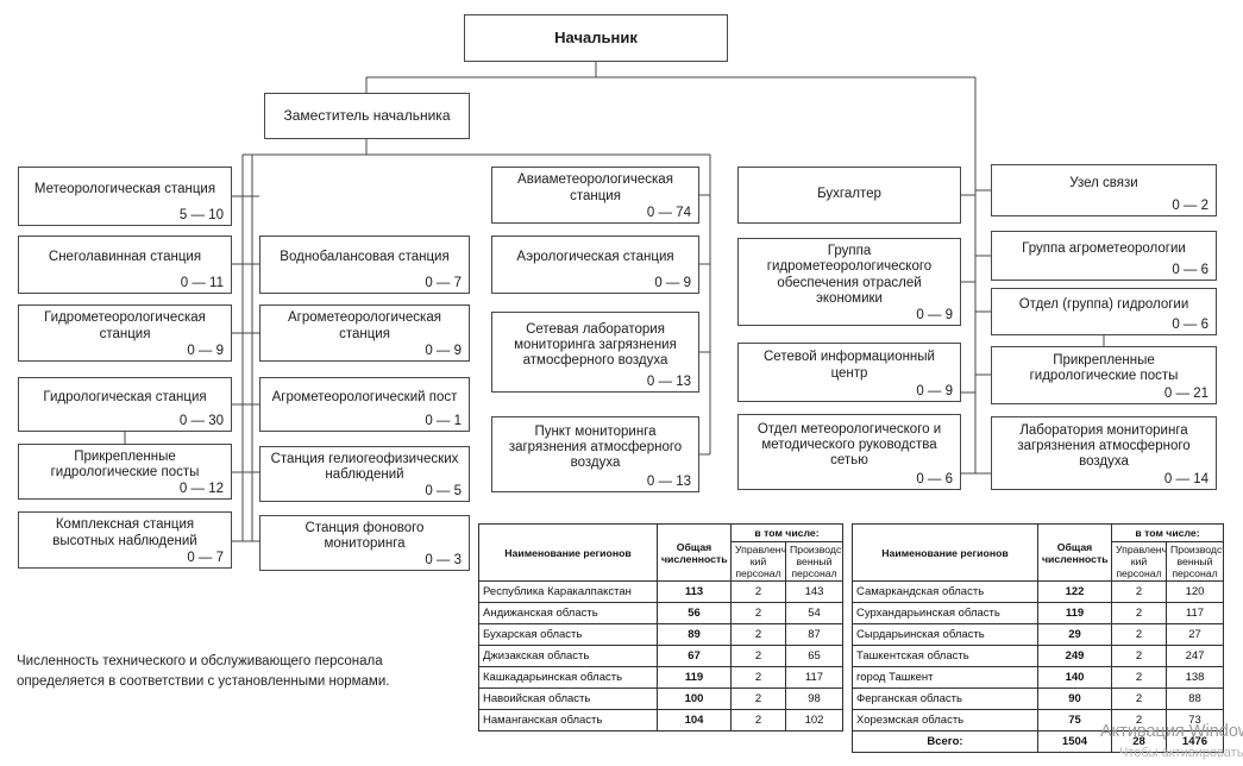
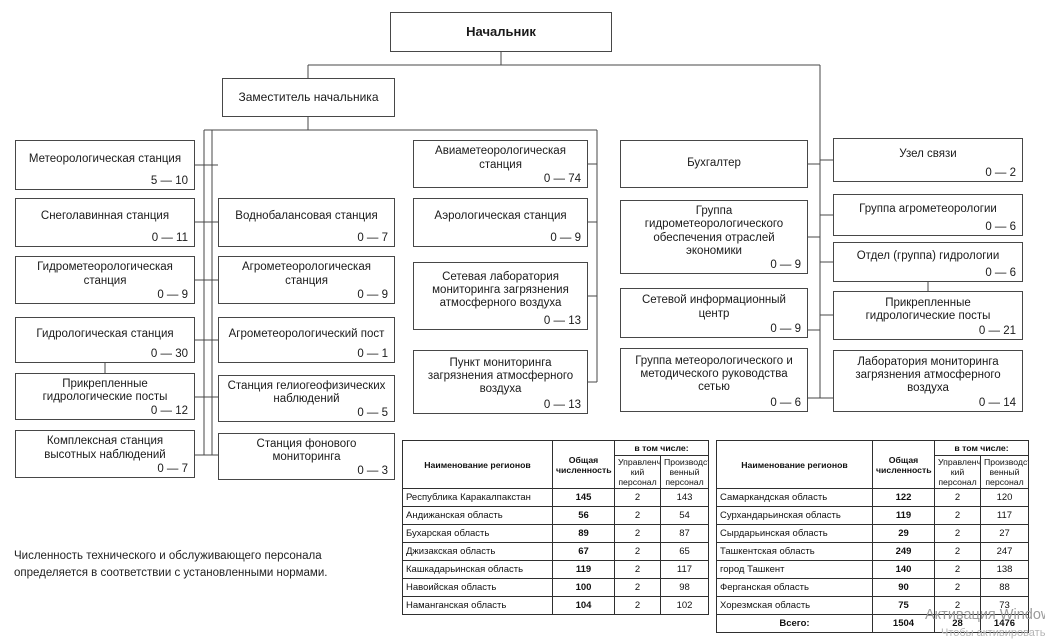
  Начальник
  Заместитель начальника
  Метеорологическая станция
  5 — 10
  Снеголавинная станция
  0 — 11
  Гидрометеорологическая станция
  0 — 9
  Гидрологическая станция
  0 — 30
  Прикрепленные гидрологические посты
  0 — 12
  Комплексная станция высотных наблюдений
  0 — 7
  Воднобалансовая станция
  0 — 7
  Агрометеорологическая станция
  0 — 9
  Агрометеорологический пост
  0 — 1
  Станция гелиогеофизических наблюдений
  0 — 5
  Станция фонового мониторинга
  0 — 3
  Авиаметеорологическая станция
  0 — 74
  Аэрологическая станция
  0 — 9
  Сетевая лаборатория мониторинга загрязнения атмосферного воздуха
  0 — 13
  Пункт мониторинга загрязнения атмосферного воздуха
  0 — 13
  Бухгалтер
  Группа гидрометеорологического обеспечения отраслей экономики
  0 — 9
  Сетевой информационный центр
  0 — 9
- Отдел метеорологического и методического руководства сетью
+ Группа метеорологического и методического руководства сетью
  0 — 6
  Узел связи
  0 — 2
  Группа агрометеорологии
  0 — 6
  Отдел (группа) гидрологии
  0 — 6
  Прикрепленные гидрологические посты
  0 — 21
  Лаборатория мониторинга загрязнения атмосферного воздуха
  0 — 14
  Наименование регионов	Общая численность	в том числе:
  Управленчкий персонал	Производсвенный персонал
- Республика Каракалпакстан	113	2	143
+ Республика Каракалпакстан	145	2	143
  Андижанская область	56	2	54
  Бухарская область	89	2	87
  Джизакская область	67	2	65
  Кашкадарьинская область	119	2	117
  Навоийская область	100	2	98
  Наманганская область	104	2	102
  Наименование регионов	Общая численность	в том числе:
  Управленчкий персонал	Производсвенный персонал
  Самаркандская область	122	2	120
  Сурхандарьинская область	119	2	117
  Сырдарьинская область	29	2	27
  Ташкентская область	249	2	247
  город Ташкент	140	2	138
  Ферганская область	90	2	88
  Хорезмская область	75	2	73
  Всего:	1504	28	1476
  Численность технического и обслуживающего персонала определяется в соответствии с установленными нормами.
  Активация Windo
  Чтобы активировать
